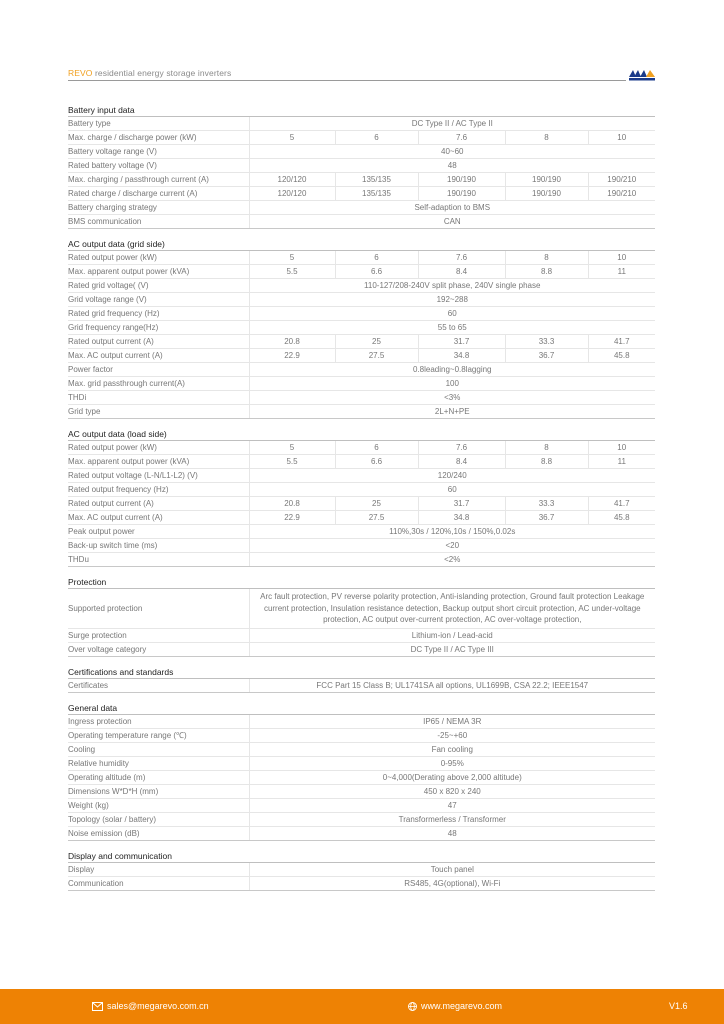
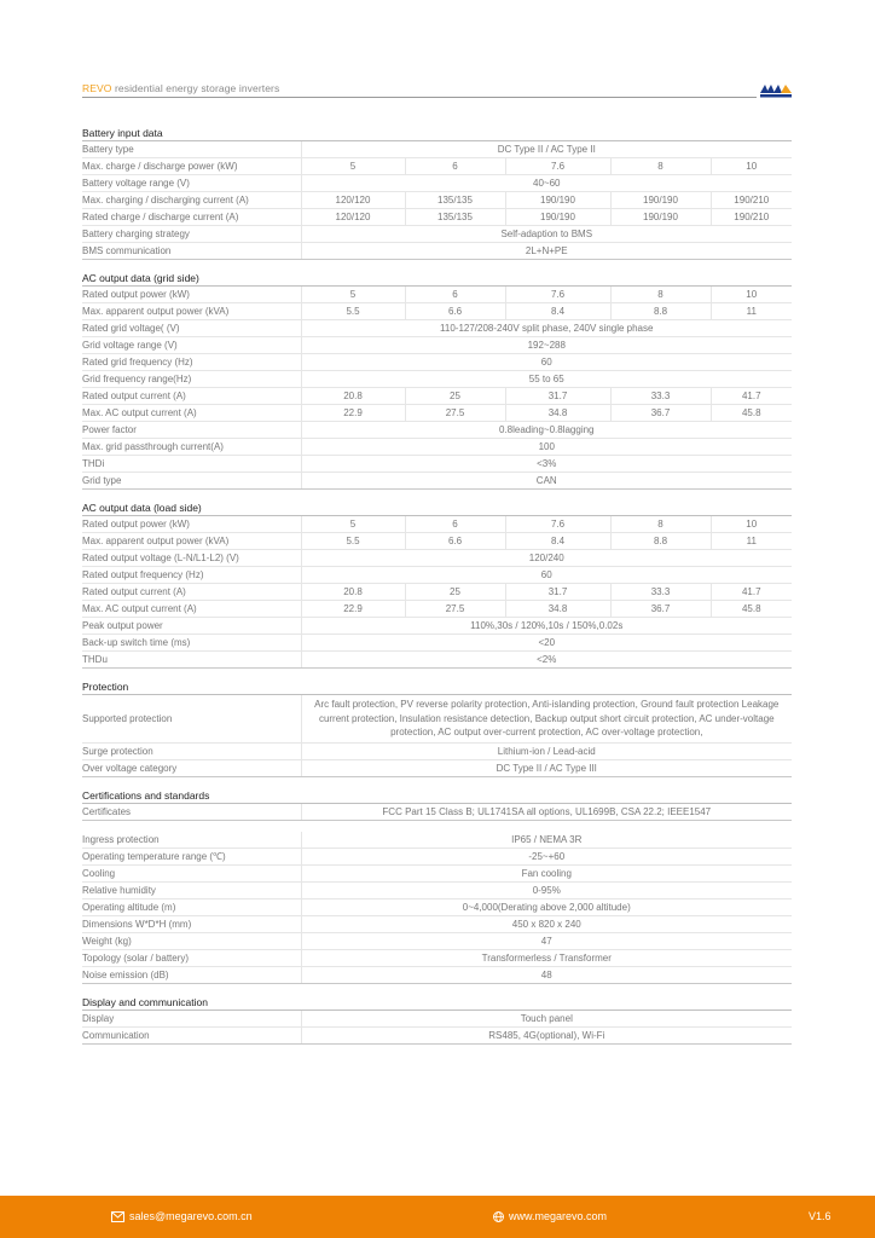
  REVO residential energy storage inverters
  Battery input data
  Battery type	DC Type II / AC Type II
  Max. charge / discharge power (kW)	5	6	7.6	8	10
  Battery voltage range (V)	40~60
- Rated battery voltage (V)	48
- Max. charging / passthrough current (A)	120/120	135/135	190/190	190/190	190/210
+ Max. charging / discharging current (A)	120/120	135/135	190/190	190/190	190/210
  Rated charge / discharge current (A)	120/120	135/135	190/190	190/190	190/210
  Battery charging strategy	Self-adaption to BMS
- BMS communication	CAN
+ BMS communication	2L+N+PE
  AC output data (grid side)
  Rated output power (kW)	5	6	7.6	8	10
  Max. apparent output power (kVA)	5.5	6.6	8.4	8.8	11
  Rated grid voltage( (V)	110-127/208-240V split phase, 240V single phase
  Grid voltage range (V)	192~288
  Rated grid frequency (Hz)	60
  Grid frequency range(Hz)	55 to 65
  Rated output current (A)	20.8	25	31.7	33.3	41.7
  Max. AC output current (A)	22.9	27.5	34.8	36.7	45.8
  Power factor	0.8leading~0.8lagging
  Max. grid passthrough current(A)	100
  THDi	<3%
- Grid type	2L+N+PE
+ Grid type	CAN
  AC output data (load side)
  Rated output power (kW)	5	6	7.6	8	10
  Max. apparent output power (kVA)	5.5	6.6	8.4	8.8	11
  Rated output voltage (L-N/L1-L2) (V)	120/240
  Rated output frequency (Hz)	60
  Rated output current (A)	20.8	25	31.7	33.3	41.7
  Max. AC output current (A)	22.9	27.5	34.8	36.7	45.8
  Peak output power	110%,30s / 120%,10s / 150%,0.02s
  Back-up switch time (ms)	<20
  THDu	<2%
  Protection
  Supported protection	Arc fault protection, PV reverse polarity protection, Anti-islanding protection, Ground fault protection Leakage current protection, Insulation resistance detection, Backup output short circuit protection, AC under-voltage protection, AC output over-current protection, AC over-voltage protection,
  Surge protection	Lithium-ion / Lead-acid
  Over voltage category	DC Type II / AC Type III
  Certifications and standards
  Certificates	FCC Part 15 Class B; UL1741SA all options, UL1699B, CSA 22.2; IEEE1547
- General data
  Ingress protection	IP65 / NEMA 3R
  Operating temperature range (℃)	-25~+60
  Cooling	Fan cooling
  Relative humidity	0-95%
  Operating altitude (m)	0~4,000(Derating above 2,000 altitude)
  Dimensions W*D*H (mm)	450 x 820 x 240
  Weight (kg)	47
  Topology (solar / battery)	Transformerless / Transformer
  Noise emission (dB)	48
  Display and communication
  Display	Touch panel
  Communication	RS485, 4G(optional), Wi-Fi
  sales@megarevo.com.cn
  www.megarevo.com
  V1.6
